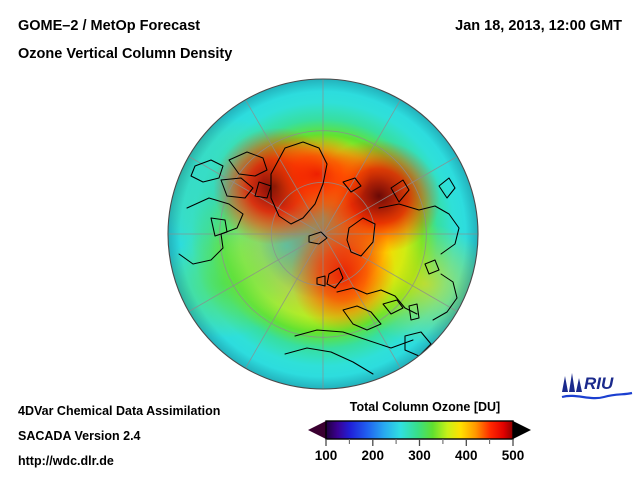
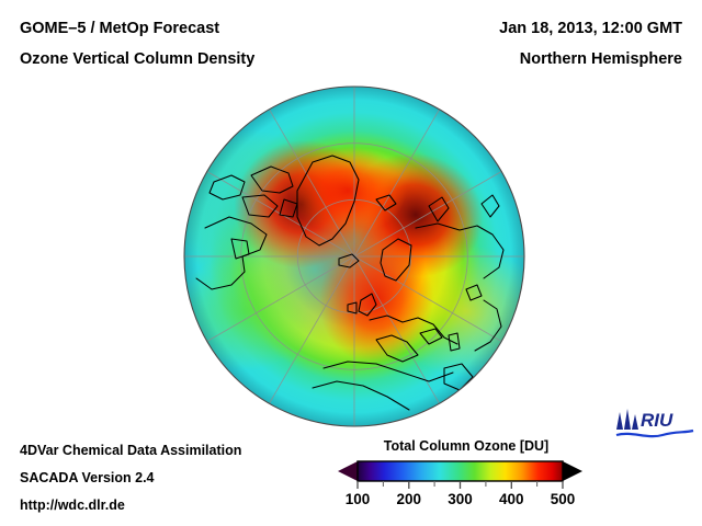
- GOME–2 / MetOp Forecast
+ GOME–5 / MetOp Forecast
  Ozone Vertical Column Density
  Jan 18, 2013, 12:00 GMT
+ Northern Hemisphere
  4DVar Chemical Data Assimilation
  SACADA Version 2.4
  http://wdc.dlr.de
  Total Column Ozone [DU]
  100
  200
  300
  400
  500
  RIU
